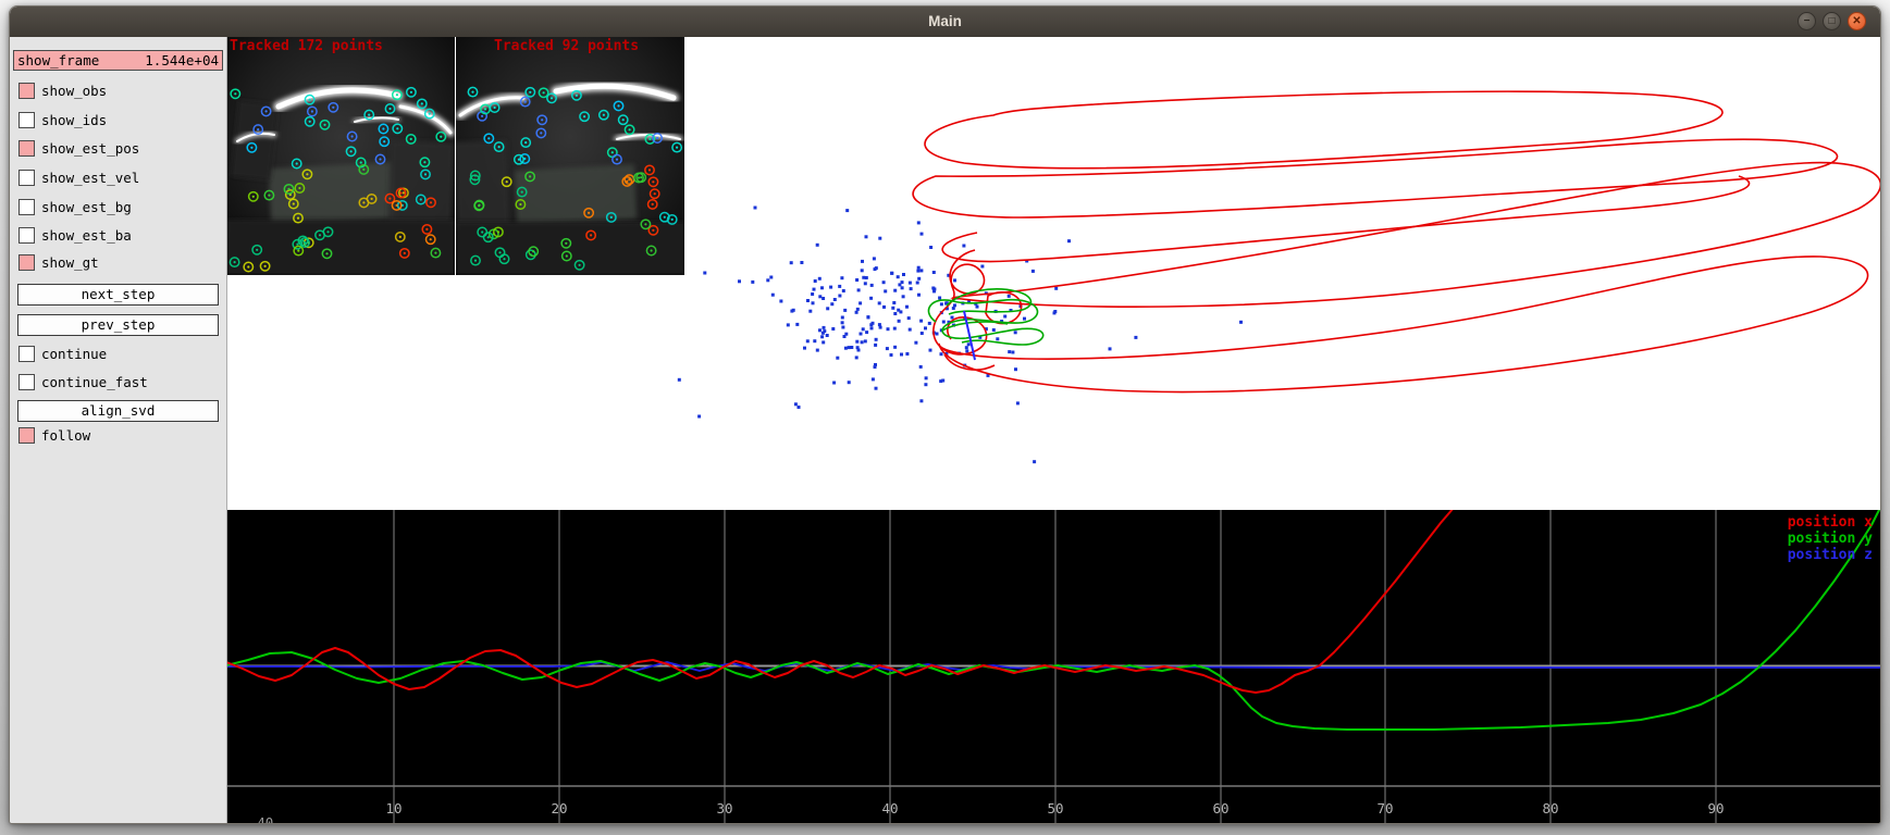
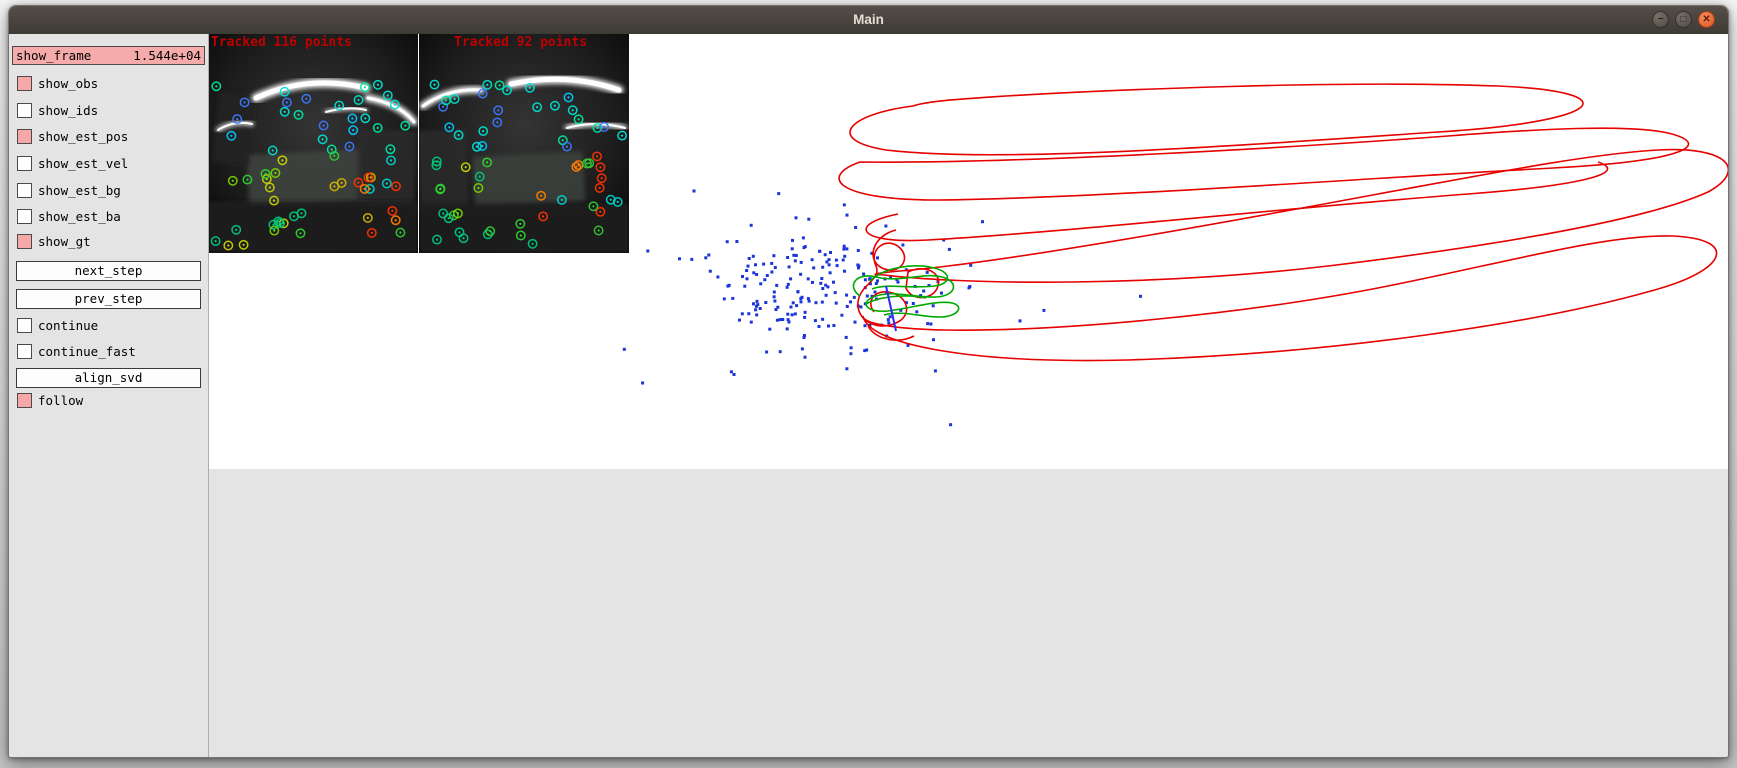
  Main
  −
  □
  ✕
  show_frame
  1.544e+04
  show_obs
  show_ids
  show_est_pos
  show_est_vel
  show_est_bg
  show_est_ba
  show_gt
  next_step
  prev_step
  continue
  continue_fast
  align_svd
  follow
- 10
- 20
- 30
- 40
- 50
- 60
- 70
- 80
- 90
- -40
- position x
- position y
- position z
- Tracked 172 points
+ Tracked 116 points
  Tracked 92 points
